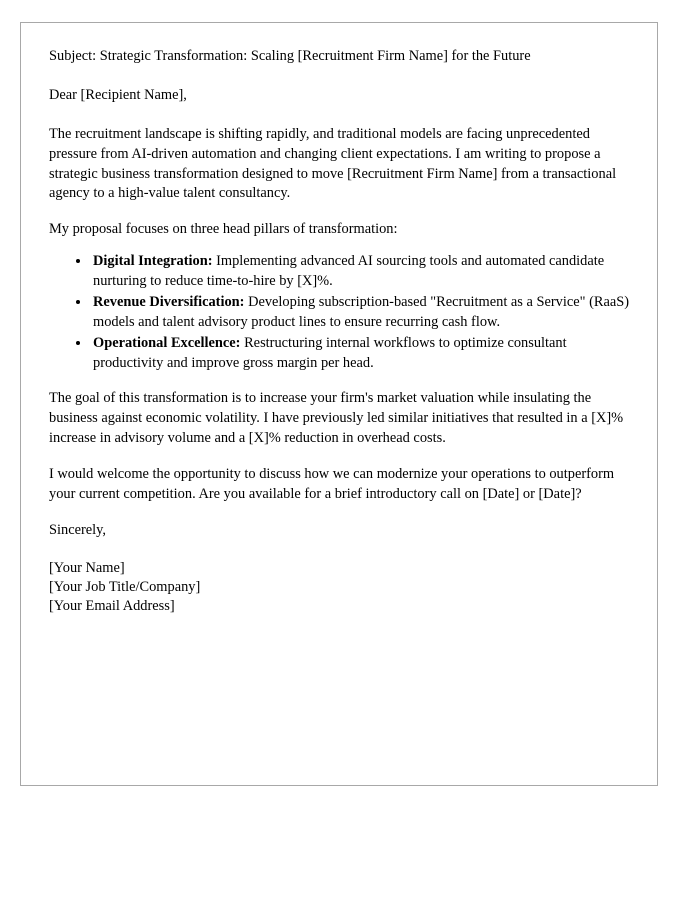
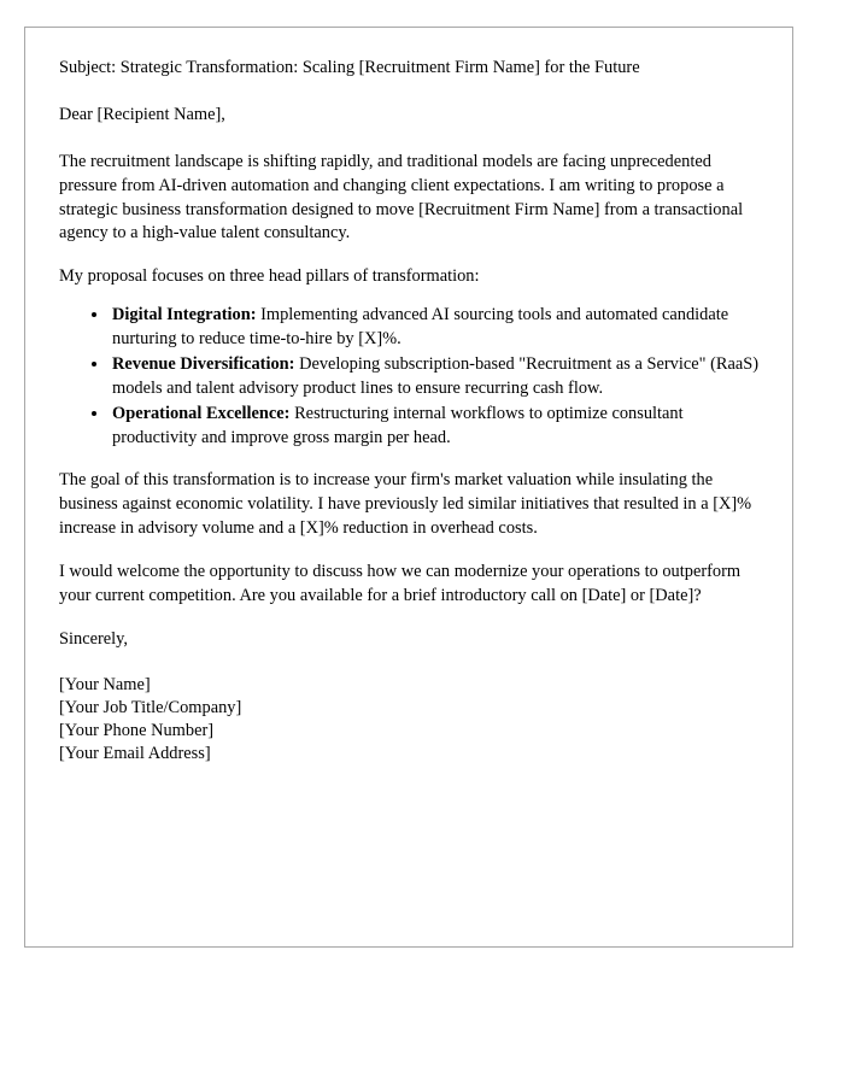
  Subject: Strategic Transformation: Scaling [Recruitment Firm Name] for the Future
  Dear [Recipient Name],
  The recruitment landscape is shifting rapidly, and traditional models are facing unprecedented pressure from AI-driven automation and changing client expectations. I am writing to propose a strategic business transformation designed to move [Recruitment Firm Name] from a transactional agency to a high-value talent consultancy.
  My proposal focuses on three head pillars of transformation:
  Digital Integration: Implementing advanced AI sourcing tools and automated candidate nurturing to reduce time-to-hire by [X]%.
  Revenue Diversification: Developing subscription-based "Recruitment as a Service" (RaaS) models and talent advisory product lines to ensure recurring cash flow.
  Operational Excellence: Restructuring internal workflows to optimize consultant productivity and improve gross margin per head.
  The goal of this transformation is to increase your firm's market valuation while insulating the business against economic volatility. I have previously led similar initiatives that resulted in a [X]% increase in advisory volume and a [X]% reduction in overhead costs.
  I would welcome the opportunity to discuss how we can modernize your operations to outperform your current competition. Are you available for a brief introductory call on [Date] or [Date]?
  Sincerely,
  [Your Name]
  [Your Job Title/Company]
+ [Your Phone Number]
  [Your Email Address]
